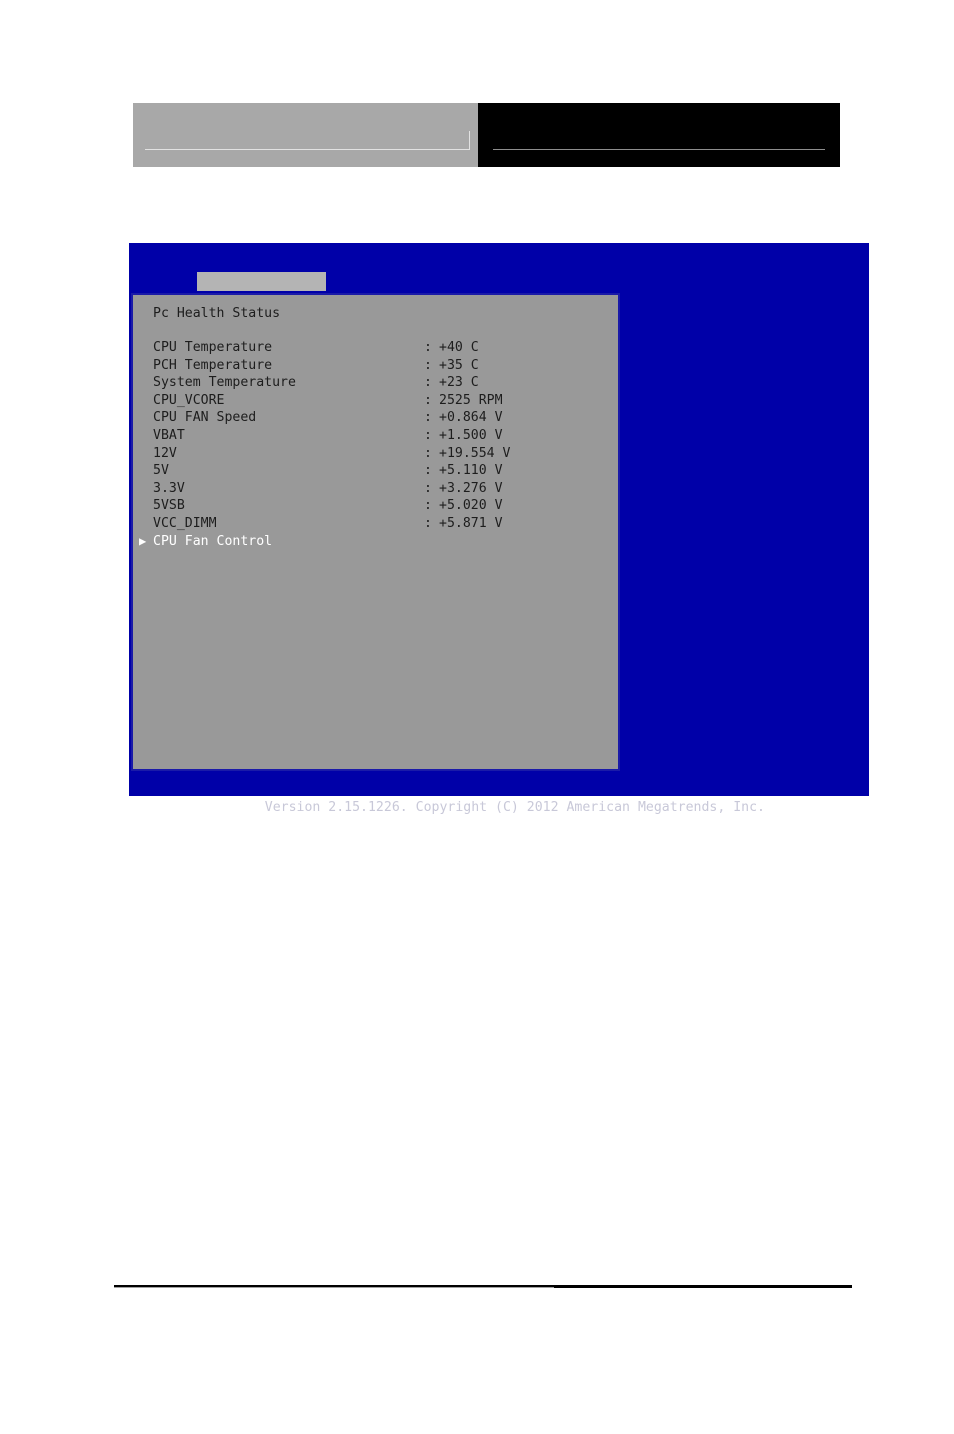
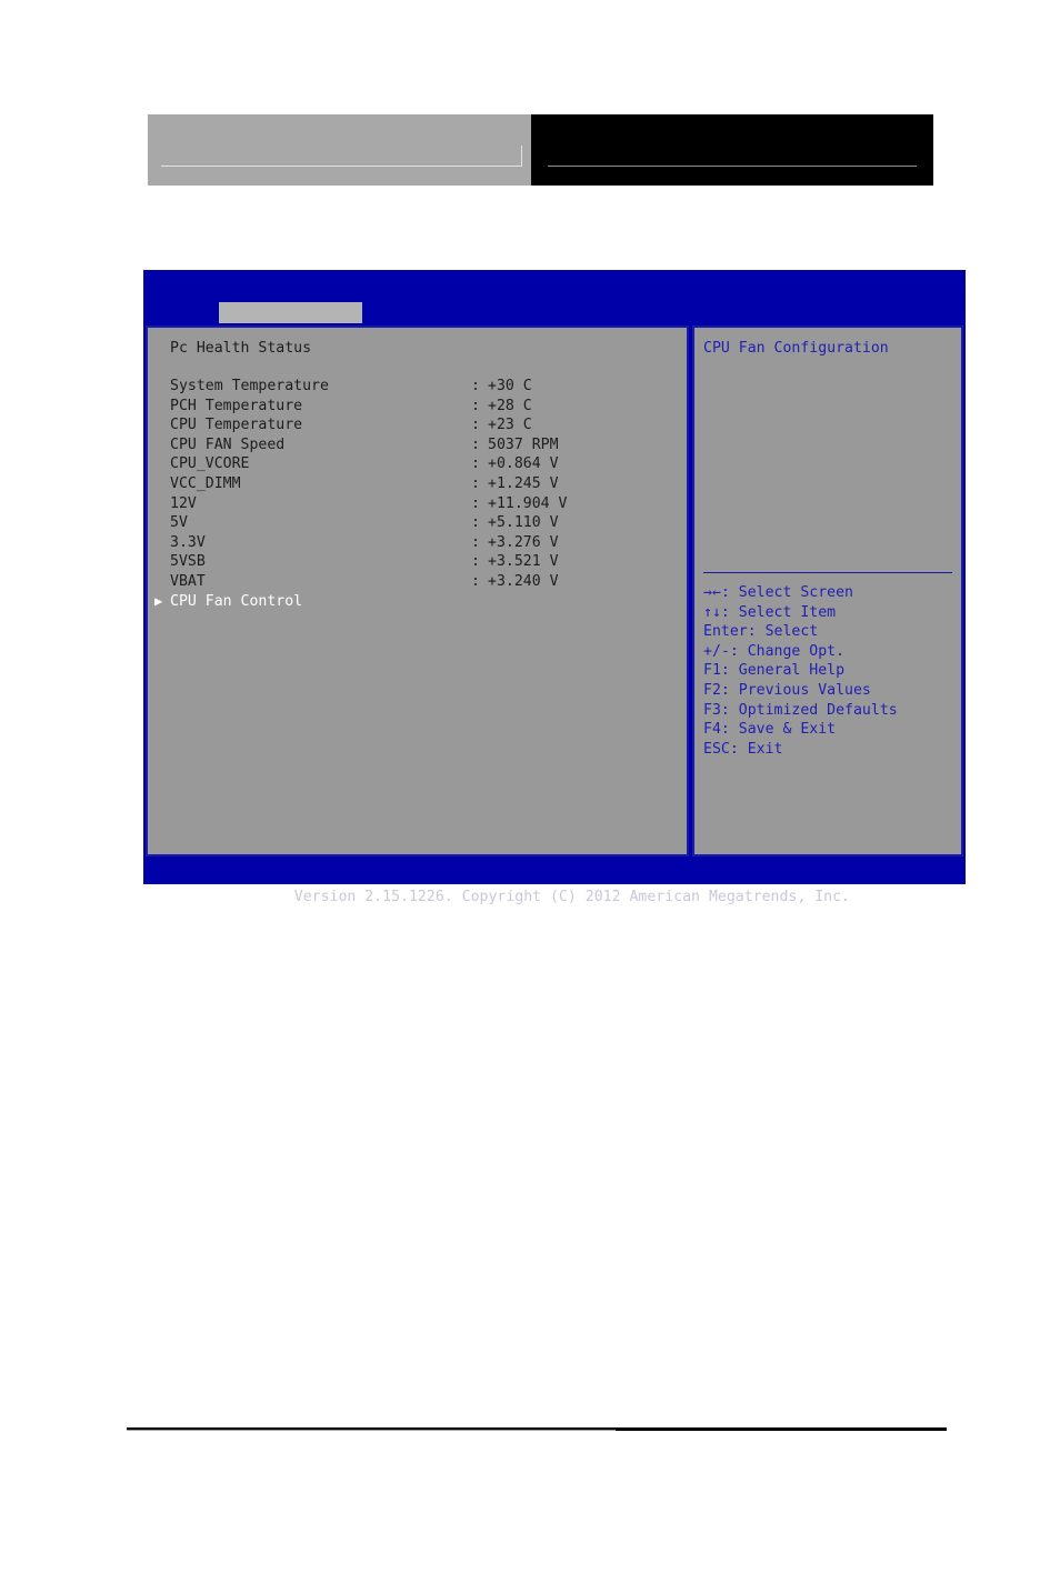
  Pc Health Status
- CPU Temperature
+ System Temperature
  :
- +40 C
+ +30 C
  PCH Temperature
  :
- +35 C
+ +28 C
- System Temperature
+ CPU Temperature
  :
  +23 C
- CPU_VCORE
+ CPU FAN Speed
  :
- 2525 RPM
+ 5037 RPM
- CPU FAN Speed
+ CPU_VCORE
  :
  +0.864 V
- VBAT
+ VCC_DIMM
  :
- +1.500 V
+ +1.245 V
  12V
  :
- +19.554 V
+ +11.904 V
  5V
  :
  +5.110 V
  3.3V
  :
  +3.276 V
  5VSB
  :
- +5.020 V
+ +3.521 V
- VCC_DIMM
+ VBAT
  :
- +5.871 V
+ +3.240 V
  ▶
  CPU Fan Control
+ CPU Fan Configuration
+ →←: Select Screen
+ ↑↓: Select Item
+ Enter: Select
+ +/-: Change Opt.
+ F1: General Help
+ F2: Previous Values
+ F3: Optimized Defaults
+ F4: Save & Exit
+ ESC: Exit
  Version 2.15.1226. Copyright (C) 2012 American Megatrends, Inc.
